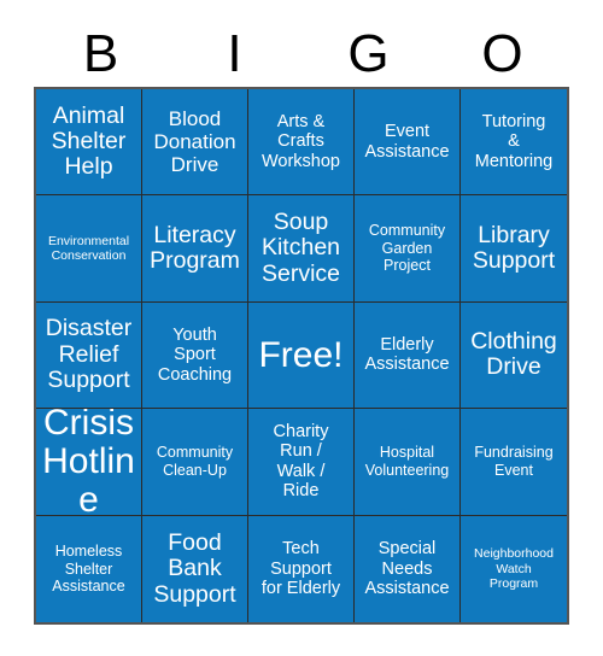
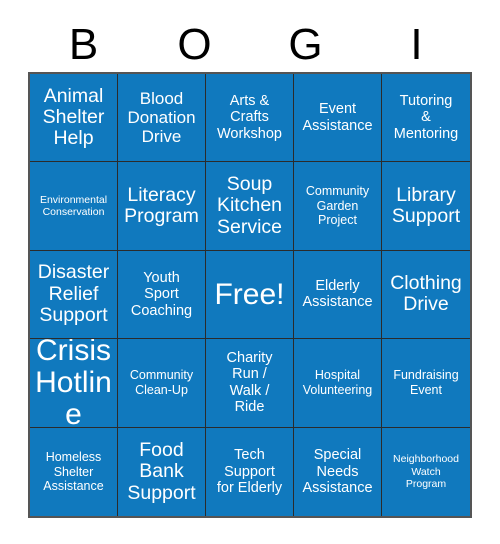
  B
- I
+ O
  G
- O
+ I
  Animal
  Shelter
  Help
  Blood
  Donation
  Drive
  Arts &
  Crafts
  Workshop
  Event
  Assistance
  Tutoring
  &
  Mentoring
  Environmental
  Conservation
  Literacy
  Program
  Soup
  Kitchen
  Service
  Community
  Garden
  Project
  Library
  Support
  Disaster
  Relief
  Support
  Youth
  Sport
  Coaching
  Free!
  Elderly
  Assistance
  Clothing
  Drive
  Crisis
  Hotline
  Community
  Clean-Up
  Charity
  Run /
  Walk /
  Ride
  Hospital
  Volunteering
  Fundraising
  Event
  Homeless
  Shelter
  Assistance
  Food
  Bank
  Support
  Tech
  Support
  for Elderly
  Special
  Needs
  Assistance
  Neighborhood
  Watch
  Program
